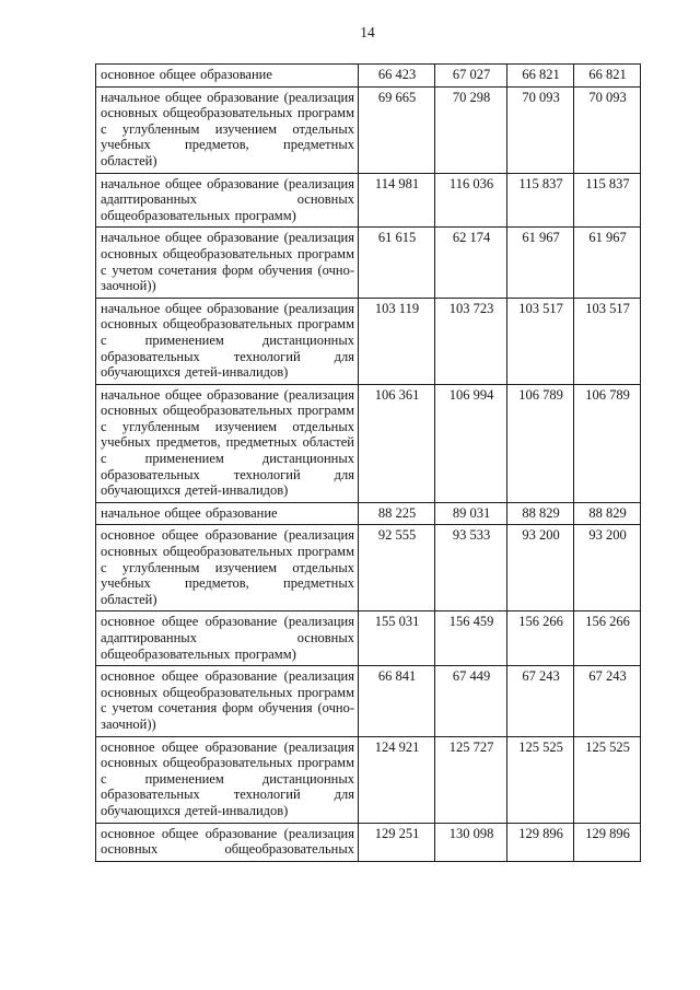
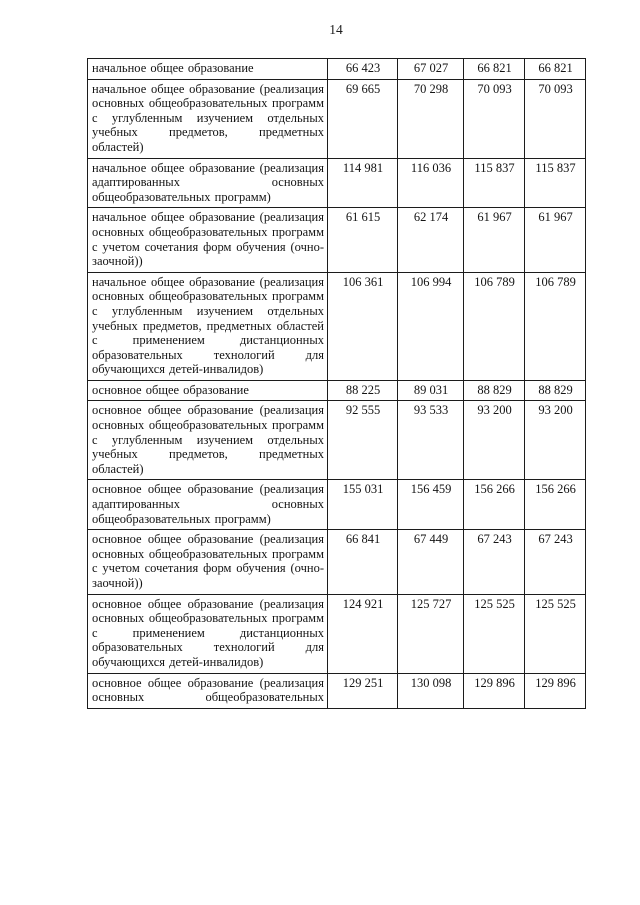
  14
- основное общее образование	66 423	67 027	66 821	66 821
+ начальное общее образование	66 423	67 027	66 821	66 821
  начальное общее образование (реализация основных общеобразовательных программ с углубленным изучением отдельных учебных предметов, предметных областей)	69 665	70 298	70 093	70 093
  начальное общее образование (реализация адаптированных основных общеобразовательных программ)	114 981	116 036	115 837	115 837
  начальное общее образование (реализация основных общеобразовательных программ с учетом сочетания форм обучения (очно-заочной))	61 615	62 174	61 967	61 967
- начальное общее образование (реализация основных общеобразовательных программ с применением дистанционных образовательных технологий для обучающихся детей-инвалидов)	103 119	103 723	103 517	103 517
  начальное общее образование (реализация основных общеобразовательных программ с углубленным изучением отдельных учебных предметов, предметных областей с применением дистанционных образовательных технологий для обучающихся детей-инвалидов)	106 361	106 994	106 789	106 789
- начальное общее образование	88 225	89 031	88 829	88 829
+ основное общее образование	88 225	89 031	88 829	88 829
  основное общее образование (реализация основных общеобразовательных программ с углубленным изучением отдельных учебных предметов, предметных областей)	92 555	93 533	93 200	93 200
  основное общее образование (реализация адаптированных основных общеобразовательных программ)	155 031	156 459	156 266	156 266
  основное общее образование (реализация основных общеобразовательных программ с учетом сочетания форм обучения (очно-заочной))	66 841	67 449	67 243	67 243
  основное общее образование (реализация основных общеобразовательных программ с применением дистанционных образовательных технологий для обучающихся детей-инвалидов)	124 921	125 727	125 525	125 525
  основное общее образование (реализация основных общеобразовательных	129 251	130 098	129 896	129 896
